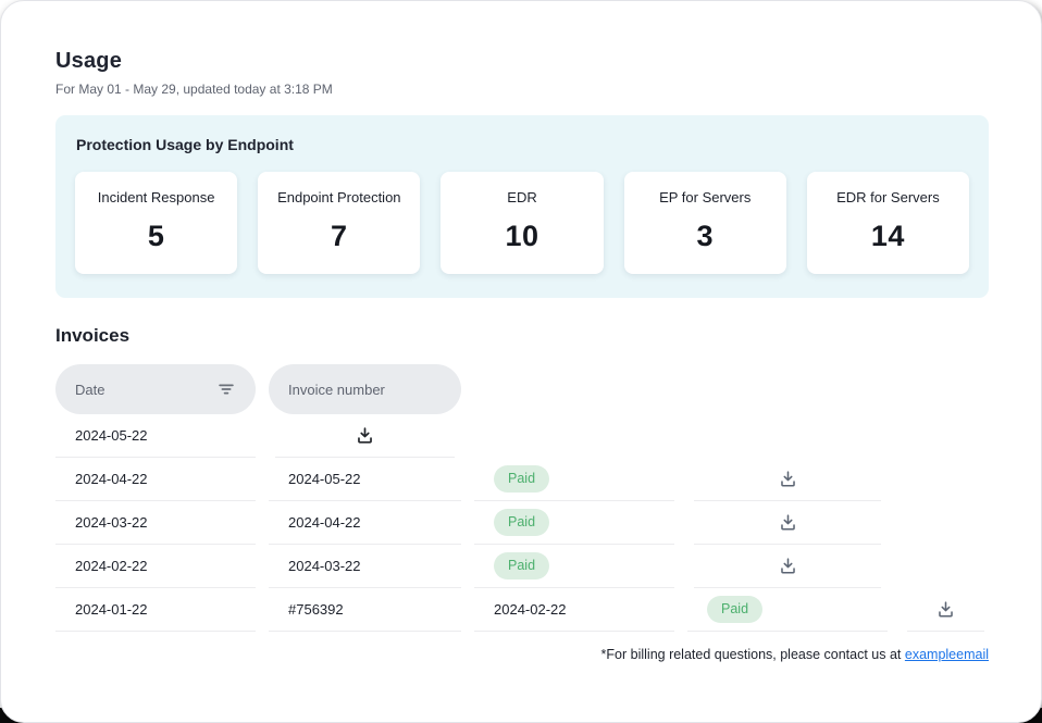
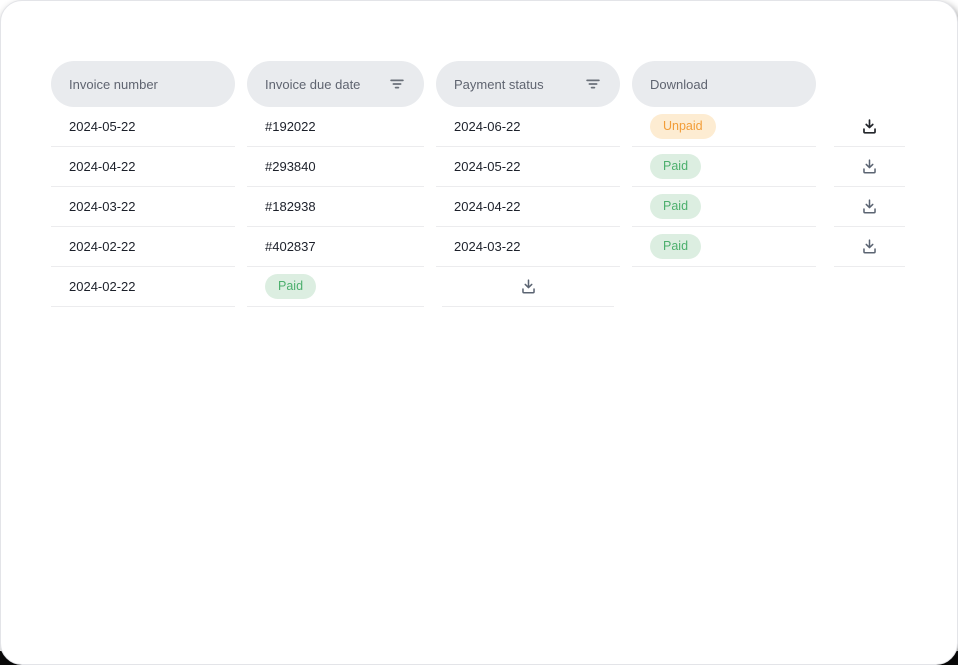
- Usage
- For May 01 - May 29, updated today at 3:18 PM
- Protection Usage by Endpoint
- Incident Response
- 5
- Endpoint Protection
- 7
- EDR
- 10
- EP for Servers
- 3
- EDR for Servers
- 14
- Invoices
- Date
  Invoice number
+ Invoice due date
+ Payment status
+ Download
  2024-05-22
+ #192022
+ 2024-06-22
+ Unpaid
  2024-04-22
+ #293840
  2024-05-22
  Paid
  2024-03-22
+ #182938
  2024-04-22
  Paid
  2024-02-22
+ #402837
  2024-03-22
  Paid
- 2024-01-22
- #756392
  2024-02-22
  Paid
- *For billing related questions, please contact us at exampleemail
